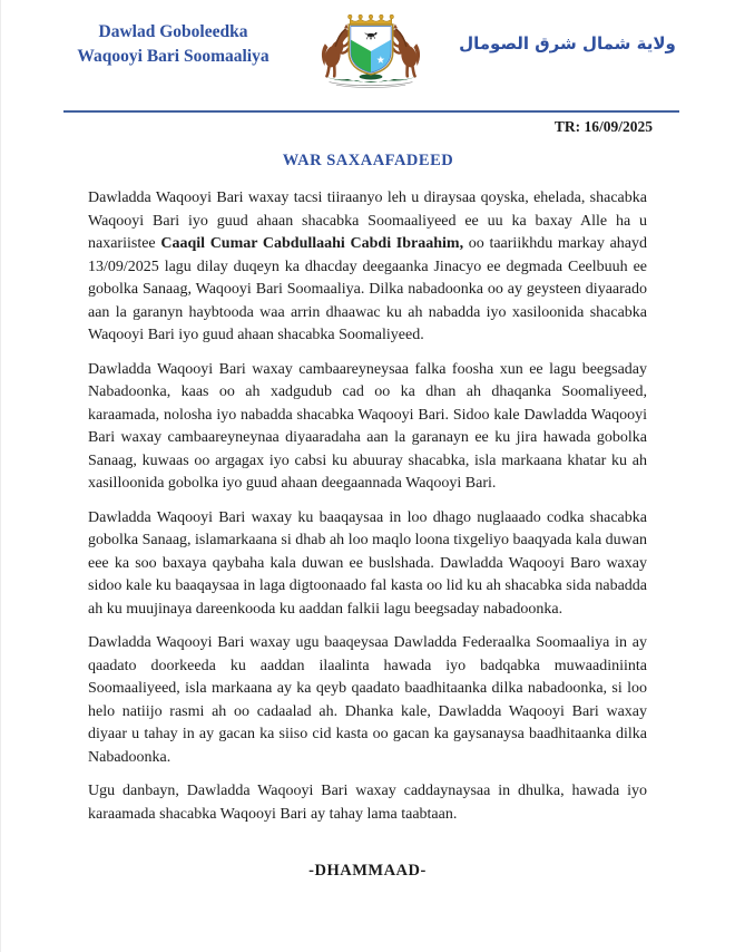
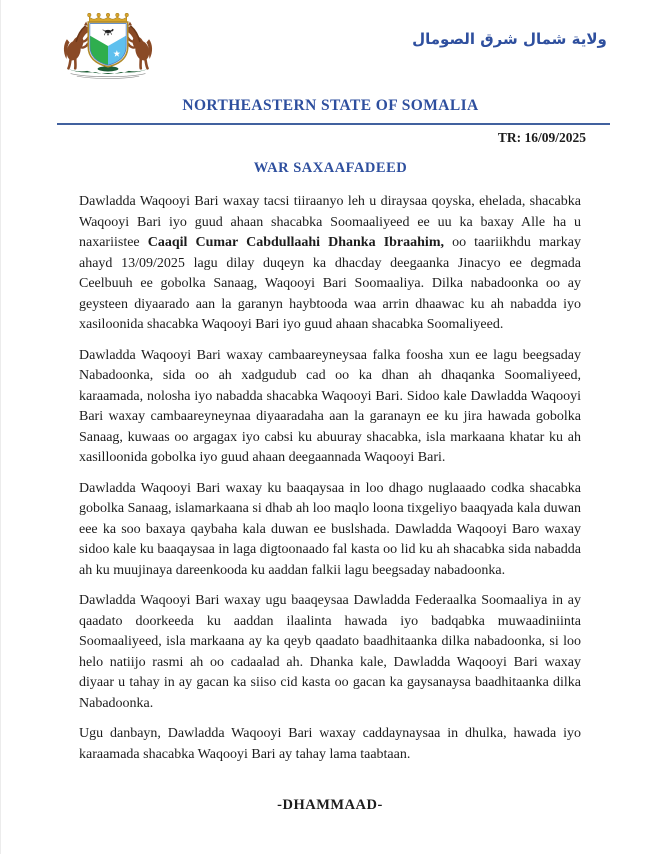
- Dawlad Goboleedka
- Waqooyi Bari Soomaaliya
  ولاية شمال شرق الصومال
+ NORTHEASTERN STATE OF SOMALIA
  TR: 16/09/2025
  WAR SAXAAFADEED
- Dawladda Waqooyi Bari waxay tacsi tiiraanyo leh u diraysaa qoyska, ehelada, shacabka Waqooyi Bari iyo guud ahaan shacabka Soomaaliyeed ee uu ka baxay Alle ha u naxariistee Caaqil Cumar Cabdullaahi Cabdi Ibraahim, oo taariikhdu markay ahayd 13/09/2025 lagu dilay duqeyn ka dhacday deegaanka Jinacyo ee degmada Ceelbuuh ee gobolka Sanaag, Waqooyi Bari Soomaaliya. Dilka nabadoonka oo ay geysteen diyaarado aan la garanyn haybtooda waa arrin dhaawac ku ah nabadda iyo xasiloonida shacabka Waqooyi Bari iyo guud ahaan shacabka Soomaliyeed.
+ Dawladda Waqooyi Bari waxay tacsi tiiraanyo leh u diraysaa qoyska, ehelada, shacabka Waqooyi Bari iyo guud ahaan shacabka Soomaaliyeed ee uu ka baxay Alle ha u naxariistee Caaqil Cumar Cabdullaahi Dhanka Ibraahim, oo taariikhdu markay ahayd 13/09/2025 lagu dilay duqeyn ka dhacday deegaanka Jinacyo ee degmada Ceelbuuh ee gobolka Sanaag, Waqooyi Bari Soomaaliya. Dilka nabadoonka oo ay geysteen diyaarado aan la garanyn haybtooda waa arrin dhaawac ku ah nabadda iyo xasiloonida shacabka Waqooyi Bari iyo guud ahaan shacabka Soomaliyeed.
- Dawladda Waqooyi Bari waxay cambaareyneysaa falka foosha xun ee lagu beegsaday Nabadoonka, kaas oo ah xadgudub cad oo ka dhan ah dhaqanka Soomaliyeed, karaamada, nolosha iyo nabadda shacabka Waqooyi Bari. Sidoo kale Dawladda Waqooyi Bari waxay cambaareyneynaa diyaaradaha aan la garanayn ee ku jira hawada gobolka Sanaag, kuwaas oo argagax iyo cabsi ku abuuray shacabka, isla markaana khatar ku ah xasilloonida gobolka iyo guud ahaan deegaannada Waqooyi Bari.
+ Dawladda Waqooyi Bari waxay cambaareyneysaa falka foosha xun ee lagu beegsaday Nabadoonka, sida oo ah xadgudub cad oo ka dhan ah dhaqanka Soomaliyeed, karaamada, nolosha iyo nabadda shacabka Waqooyi Bari. Sidoo kale Dawladda Waqooyi Bari waxay cambaareyneynaa diyaaradaha aan la garanayn ee ku jira hawada gobolka Sanaag, kuwaas oo argagax iyo cabsi ku abuuray shacabka, isla markaana khatar ku ah xasilloonida gobolka iyo guud ahaan deegaannada Waqooyi Bari.
  Dawladda Waqooyi Bari waxay ku baaqaysaa in loo dhago nuglaaado codka shacabka gobolka Sanaag, islamarkaana si dhab ah loo maqlo loona tixgeliyo baaqyada kala duwan eee ka soo baxaya qaybaha kala duwan ee buslshada. Dawladda Waqooyi Baro waxay sidoo kale ku baaqaysaa in laga digtoonaado fal kasta oo lid ku ah shacabka sida nabadda ah ku muujinaya dareenkooda ku aaddan falkii lagu beegsaday nabadoonka.
  Dawladda Waqooyi Bari waxay ugu baaqeysaa Dawladda Federaalka Soomaaliya in ay qaadato doorkeeda ku aaddan ilaalinta hawada iyo badqabka muwaadiniinta Soomaaliyeed, isla markaana ay ka qeyb qaadato baadhitaanka dilka nabadoonka, si loo helo natiijo rasmi ah oo cadaalad ah. Dhanka kale, Dawladda Waqooyi Bari waxay diyaar u tahay in ay gacan ka siiso cid kasta oo gacan ka gaysanaysa baadhitaanka dilka Nabadoonka.
  Ugu danbayn, Dawladda Waqooyi Bari waxay caddaynaysaa in dhulka, hawada iyo karaamada shacabka Waqooyi Bari ay tahay lama taabtaan.
  -DHAMMAAD-
